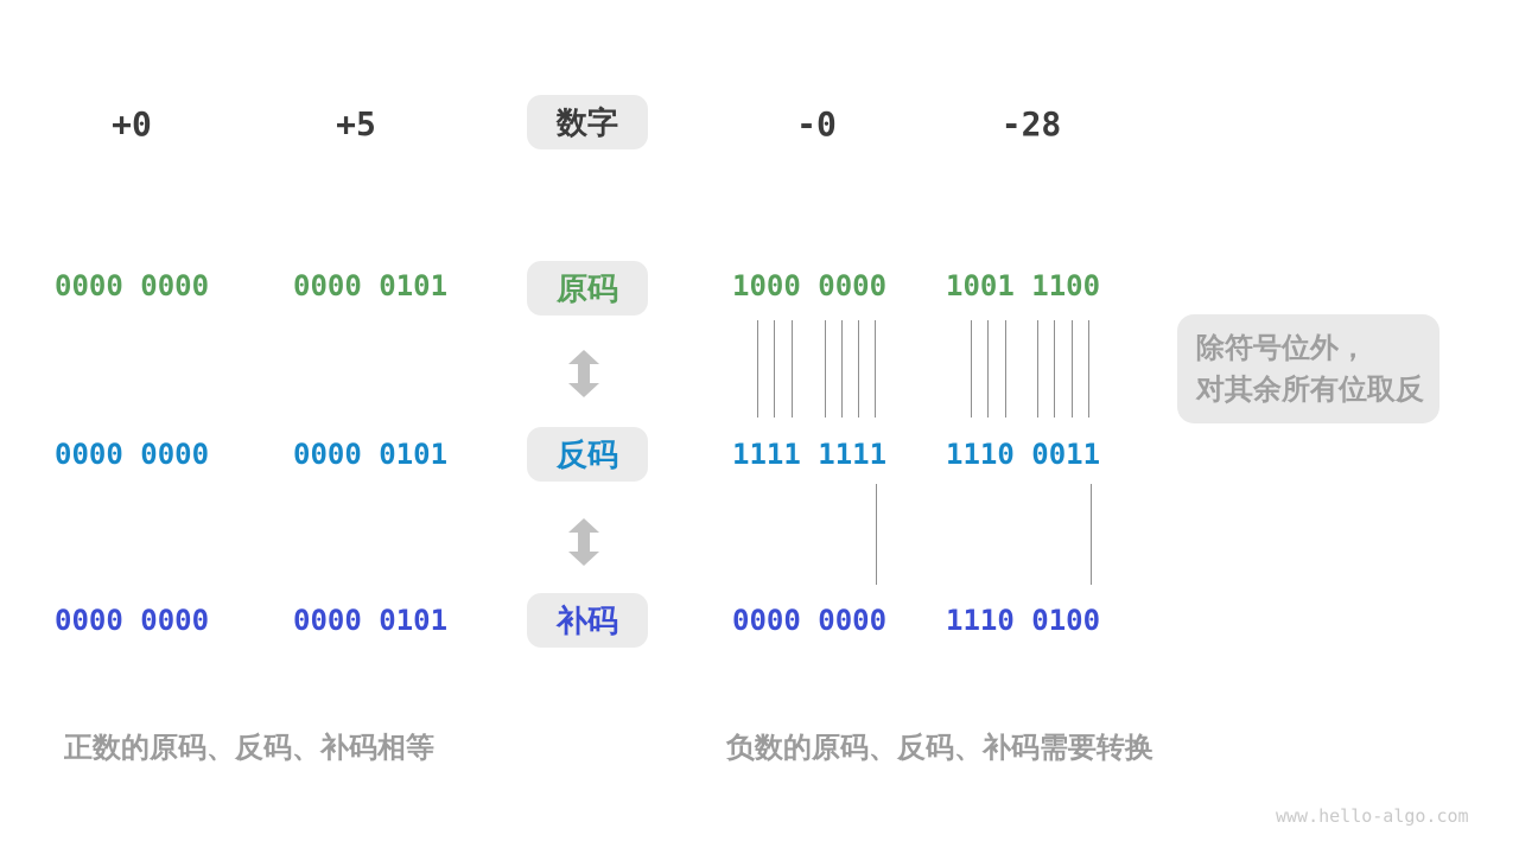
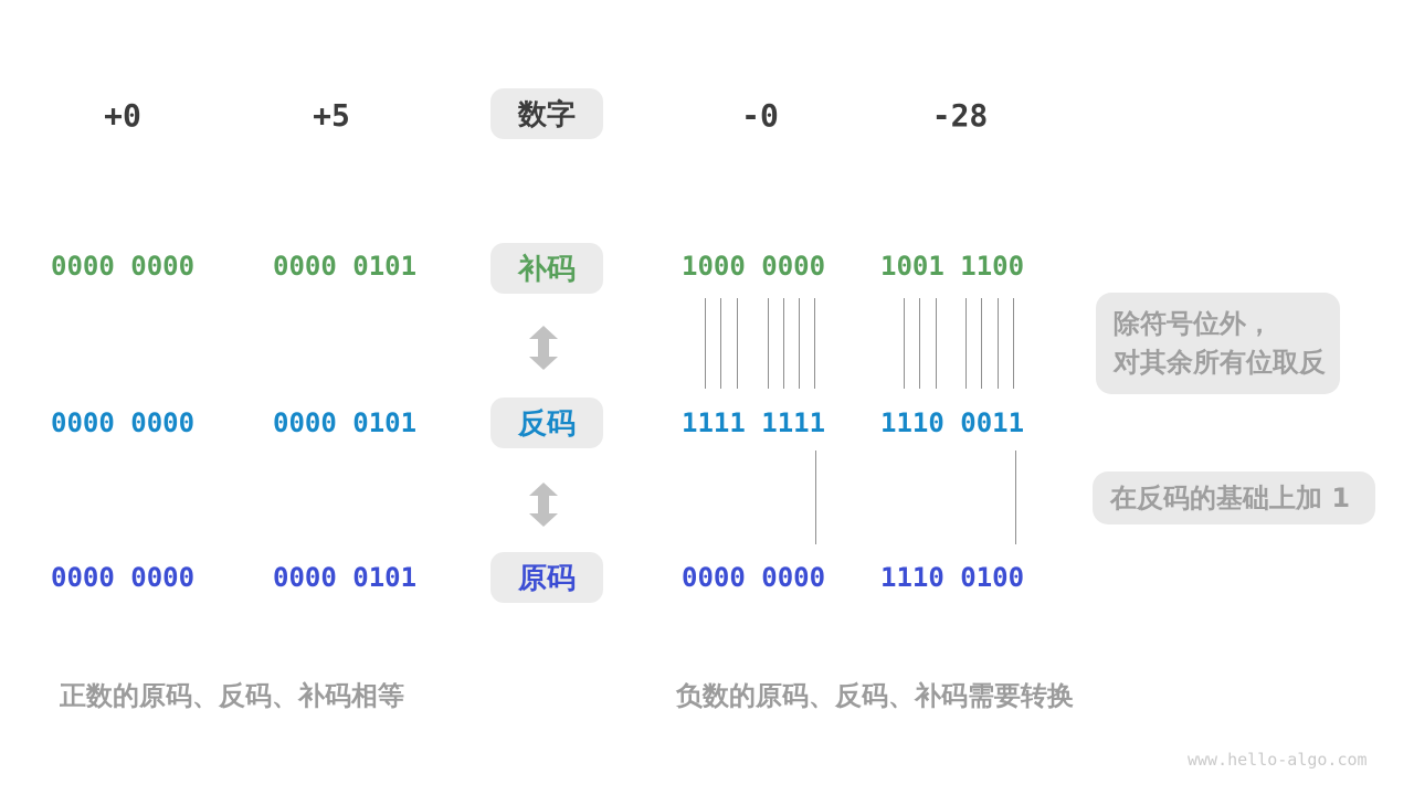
  +0
  +5
  -0
  -28
  数字
  0000 0000
  0000 0101
- 原码
+ 补码
  1000 0000
  1001 1100
  0000 0000
  0000 0101
  反码
  1111 1111
  1110 0011
  0000 0000
  0000 0101
- 补码
+ 原码
  0000 0000
  1110 0100
  除符号位外，
  对其余所有位取反
+ 在反码的基础上加 1
  正数的原码、反码、补码相等
  负数的原码、反码、补码需要转换
  www.hello-algo.com
